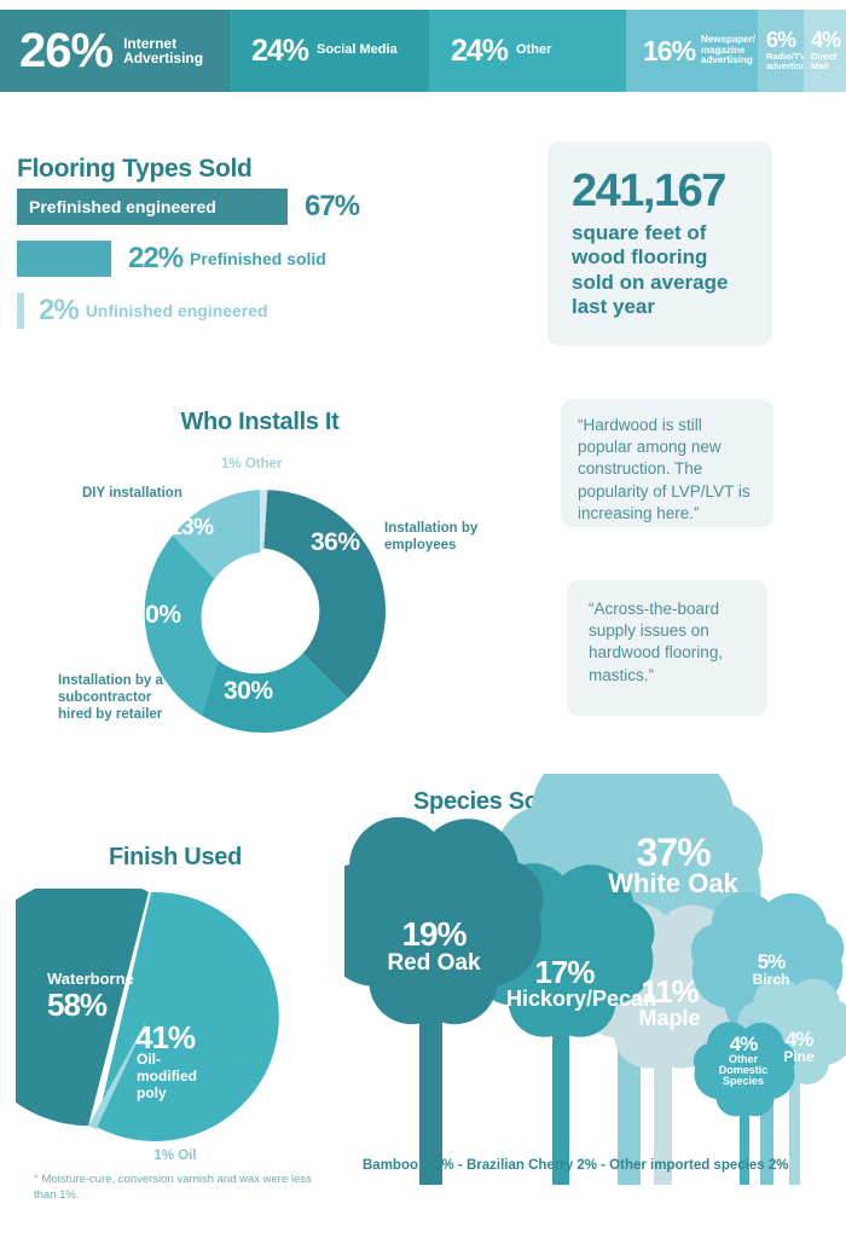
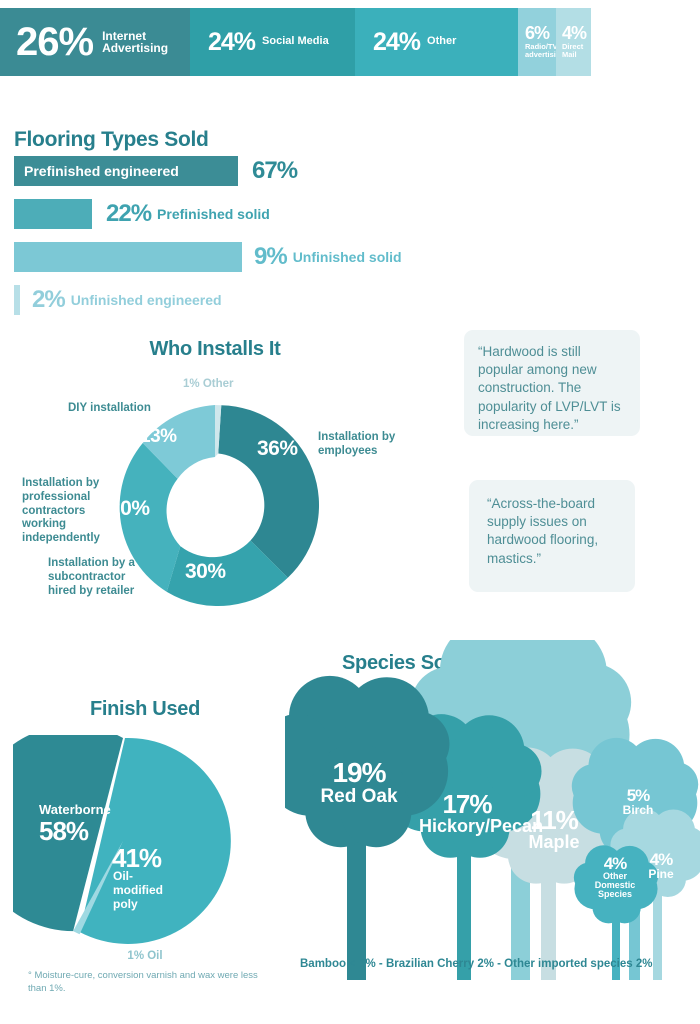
  26%
  Internet
  Advertising
  24%
  Social Media
  24%
  Other
- 16%
- Newspaper/
- magazine
- advertising
  6%
  Radio/TV
  advertisi
  4%
  Direct
  Mail
  Flooring Types Sold
  Prefinished engineered
  67%
  22%
  Prefinished solid
+ 9%
+ Unfinished solid
  2%
  Unfinished engineered
- 241,167
- square feet of wood flooring sold on average last year
  “Hardwood is still popular among new construction. The popularity of LVP/LVT is increasing here.”
  “Across-the-board supply issues on hardwood flooring, mastics.”
  Who Installs It
  36%
  30%
  20%
  13%
  1% Other
  DIY installation
+ Installation by professional contractors working independently
  Installation by a subcontractor hired by retailer
  Installation by employees
  Finish Used
  Waterborne
  58%
  41%
  Oil-modified poly
  1% Oil
  ° Moisture-cure, conversion varnish and wax were less than 1%.
  Species So
- 37%
- White Oak
  19%
  Red Oak
  17%
  Hickory/Pe
  11%
  Maple
  5%
  Birch
  4%
  Pine
  4%
  Other Domestic Species
  Bamboo < 1% - Brazilian Cherry 2% - Other imported species 2%
